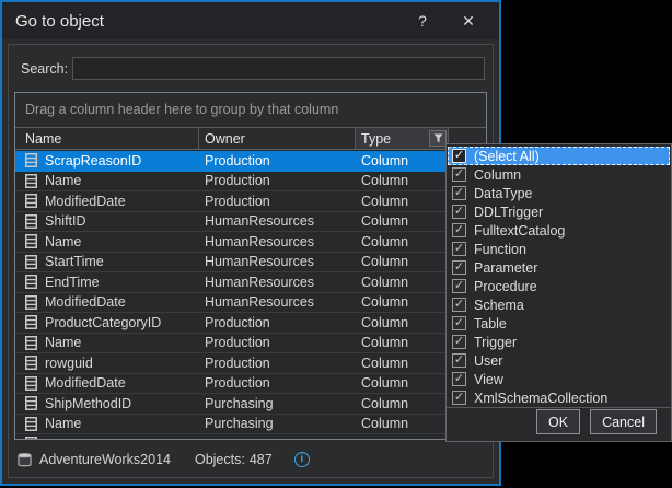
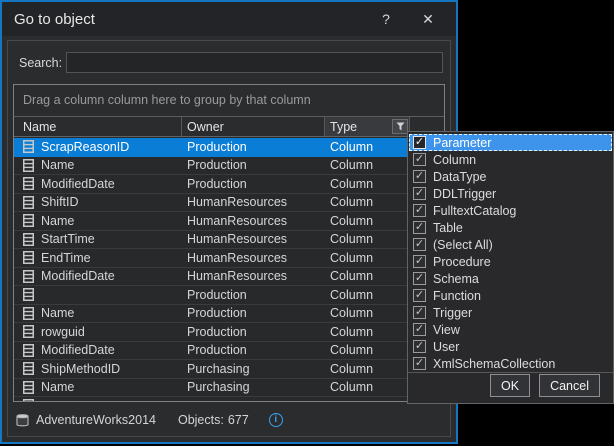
  Go to object
  ?
  ✕
  Search:
- Drag a column header here to group by that column
+ Drag a column column here to group by that column
  Name
  Owner
  Type
  ScrapReasonID
  Production
  Column
  Name
  Production
  Column
  ModifiedDate
  Production
  Column
  ShiftID
  HumanResources
  Column
  Name
  HumanResources
  Column
  StartTime
  HumanResources
  Column
  EndTime
  HumanResources
  Column
  ModifiedDate
  HumanResources
  Column
- ProductCategoryID
  Production
  Column
  Name
  Production
  Column
  rowguid
  Production
  Column
  ModifiedDate
  Production
  Column
  ShipMethodID
  Purchasing
  Column
  Name
  Purchasing
  Column
  AdventureWorks2014
  Objects:
- 487
+ 677
  i
  ✓
- (Select All)
+ Parameter
  ✓
  Column
  ✓
  DataType
  ✓
  DDLTrigger
  ✓
  FulltextCatalog
  ✓
- Function
+ Table
  ✓
- Parameter
+ (Select All)
  ✓
  Procedure
  ✓
  Schema
  ✓
- Table
+ Function
  ✓
  Trigger
  ✓
- User
+ View
  ✓
- View
+ User
  ✓
  XmlSchemaCollection
  OK
  Cancel
